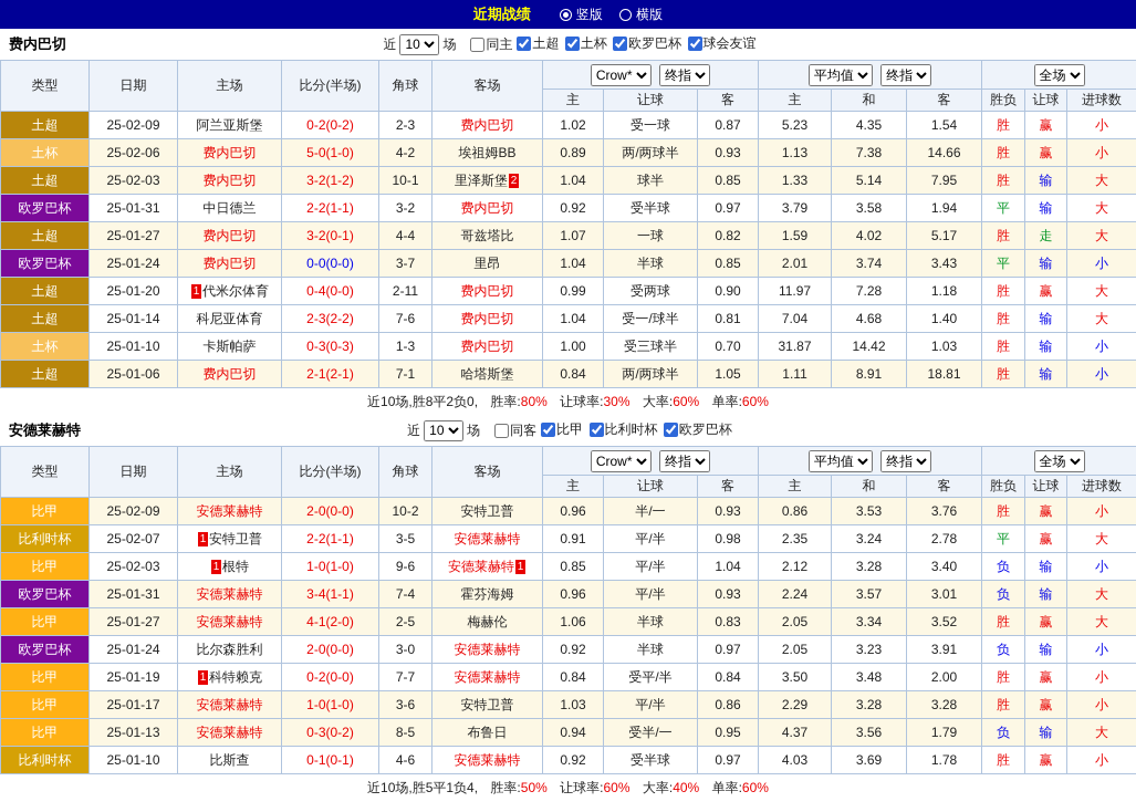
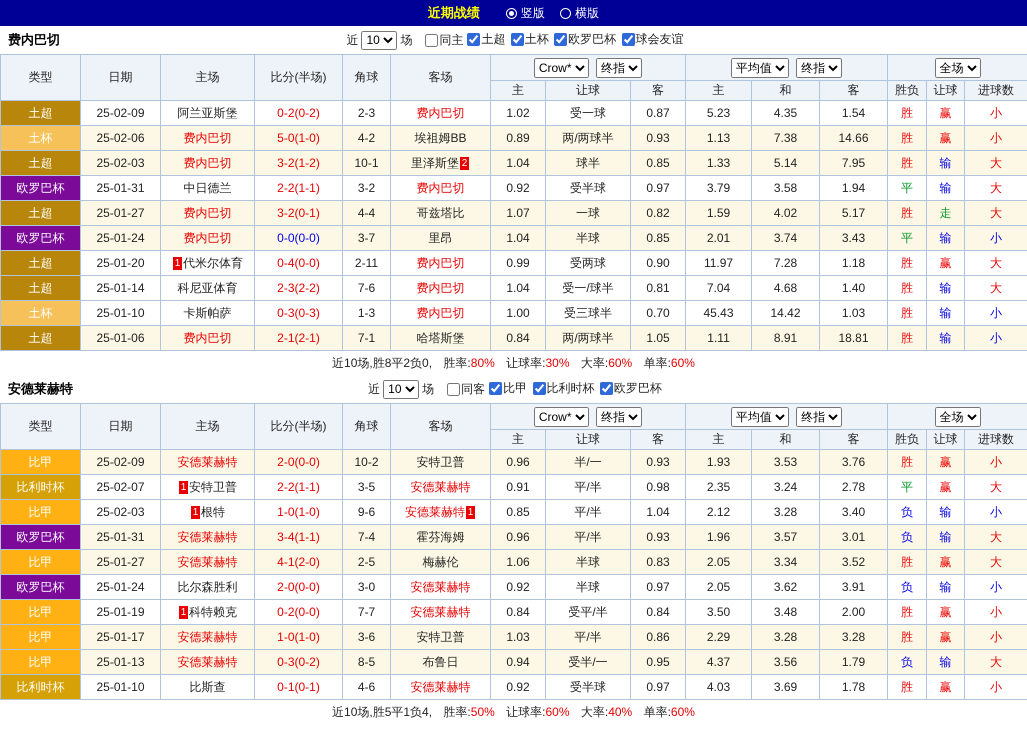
  近期战绩
  竖版
  横版
  费内巴切
  近
  10
  场
  同主
  土超
  土杯
  欧罗巴杯
  球会友谊
  类型	日期	主场	比分(半场)	角球	客场	Crow* 终指	平均值 终指	全场
  主	让球	客	主	和	客	胜负	让球	进球数
  土超	25-02-09	阿兰亚斯堡	0-2(0-2)	2-3	费内巴切	1.02	受一球	0.87	5.23	4.35	1.54	胜	赢	小
  土杯	25-02-06	费内巴切	5-0(1-0)	4-2	埃祖姆BB	0.89	两/两球半	0.93	1.13	7.38	14.66	胜	赢	小
  土超	25-02-03	费内巴切	3-2(1-2)	10-1	里泽斯堡 2	1.04	球半	0.85	1.33	5.14	7.95	胜	输	大
  欧罗巴杯	25-01-31	中日德兰	2-2(1-1)	3-2	费内巴切	0.92	受半球	0.97	3.79	3.58	1.94	平	输	大
  土超	25-01-27	费内巴切	3-2(0-1)	4-4	哥兹塔比	1.07	一球	0.82	1.59	4.02	5.17	胜	走	大
  欧罗巴杯	25-01-24	费内巴切	0-0(0-0)	3-7	里昂	1.04	半球	0.85	2.01	3.74	3.43	平	输	小
  土超	25-01-20	1 代米尔体育	0-4(0-0)	2-11	费内巴切	0.99	受两球	0.90	11.97	7.28	1.18	胜	赢	大
  土超	25-01-14	科尼亚体育	2-3(2-2)	7-6	费内巴切	1.04	受一/球半	0.81	7.04	4.68	1.40	胜	输	大
- 土杯	25-01-10	卡斯帕萨	0-3(0-3)	1-3	费内巴切	1.00	受三球半	0.70	31.87	14.42	1.03	胜	输	小
+ 土杯	25-01-10	卡斯帕萨	0-3(0-3)	1-3	费内巴切	1.00	受三球半	0.70	45.43	14.42	1.03	胜	输	小
  土超	25-01-06	费内巴切	2-1(2-1)	7-1	哈塔斯堡	0.84	两/两球半	1.05	1.11	8.91	18.81	胜	输	小
  近10场,胜8平2负0, 胜率:80% 让球率:30% 大率:60% 单率:60%
  安德莱赫特
  近
  10
  场
  同客
  比甲
  比利时杯
  欧罗巴杯
  类型	日期	主场	比分(半场)	角球	客场	Crow* 终指	平均值 终指	全场
  主	让球	客	主	和	客	胜负	让球	进球数
- 比甲	25-02-09	安德莱赫特	2-0(0-0)	10-2	安特卫普	0.96	半/一	0.93	0.86	3.53	3.76	胜	赢	小
+ 比甲	25-02-09	安德莱赫特	2-0(0-0)	10-2	安特卫普	0.96	半/一	0.93	1.93	3.53	3.76	胜	赢	小
  比利时杯	25-02-07	1 安特卫普	2-2(1-1)	3-5	安德莱赫特	0.91	平/半	0.98	2.35	3.24	2.78	平	赢	大
  比甲	25-02-03	1 根特	1-0(1-0)	9-6	安德莱赫特 1	0.85	平/半	1.04	2.12	3.28	3.40	负	输	小
- 欧罗巴杯	25-01-31	安德莱赫特	3-4(1-1)	7-4	霍芬海姆	0.96	平/半	0.93	2.24	3.57	3.01	负	输	大
+ 欧罗巴杯	25-01-31	安德莱赫特	3-4(1-1)	7-4	霍芬海姆	0.96	平/半	0.93	1.96	3.57	3.01	负	输	大
  比甲	25-01-27	安德莱赫特	4-1(2-0)	2-5	梅赫伦	1.06	半球	0.83	2.05	3.34	3.52	胜	赢	大
- 欧罗巴杯	25-01-24	比尔森胜利	2-0(0-0)	3-0	安德莱赫特	0.92	半球	0.97	2.05	3.23	3.91	负	输	小
+ 欧罗巴杯	25-01-24	比尔森胜利	2-0(0-0)	3-0	安德莱赫特	0.92	半球	0.97	2.05	3.62	3.91	负	输	小
  比甲	25-01-19	1 科特赖克	0-2(0-0)	7-7	安德莱赫特	0.84	受平/半	0.84	3.50	3.48	2.00	胜	赢	小
  比甲	25-01-17	安德莱赫特	1-0(1-0)	3-6	安特卫普	1.03	平/半	0.86	2.29	3.28	3.28	胜	赢	小
  比甲	25-01-13	安德莱赫特	0-3(0-2)	8-5	布鲁日	0.94	受半/一	0.95	4.37	3.56	1.79	负	输	大
  比利时杯	25-01-10	比斯查	0-1(0-1)	4-6	安德莱赫特	0.92	受半球	0.97	4.03	3.69	1.78	胜	赢	小
  近10场,胜5平1负4, 胜率:50% 让球率:60% 大率:40% 单率:60%
